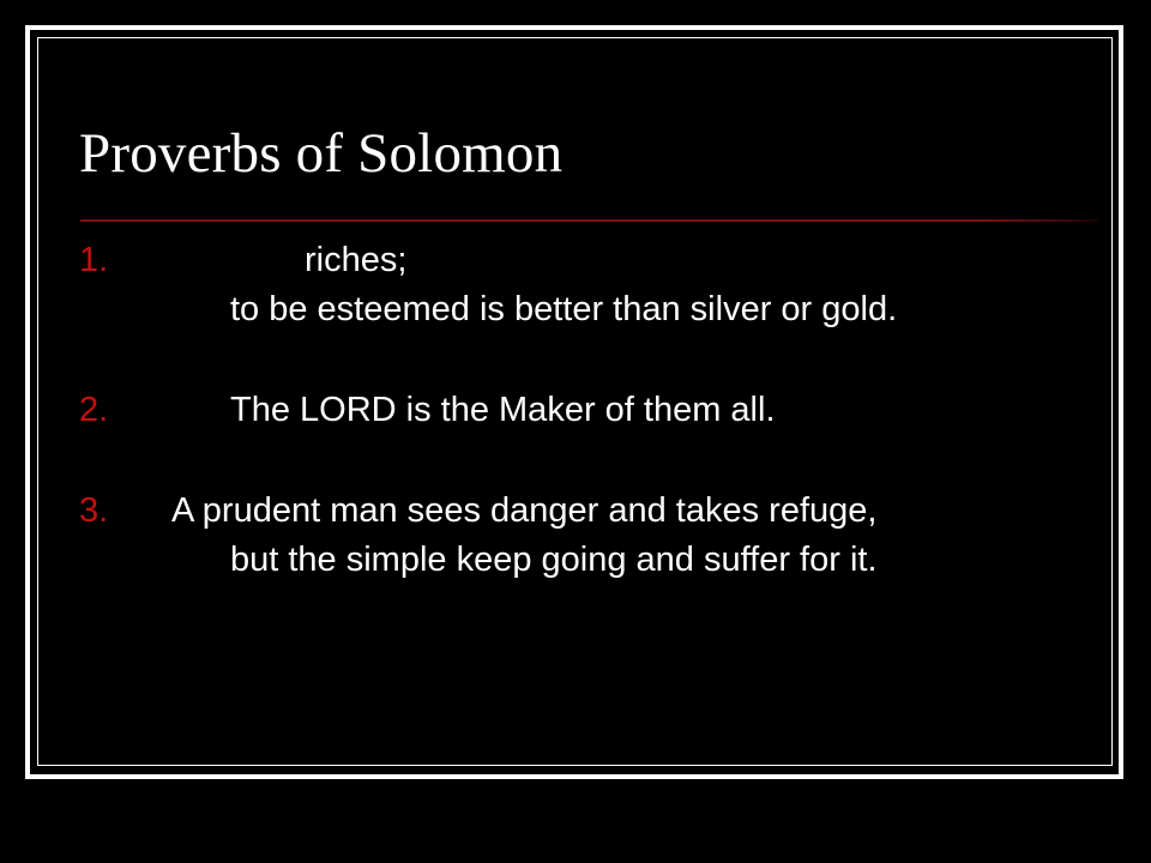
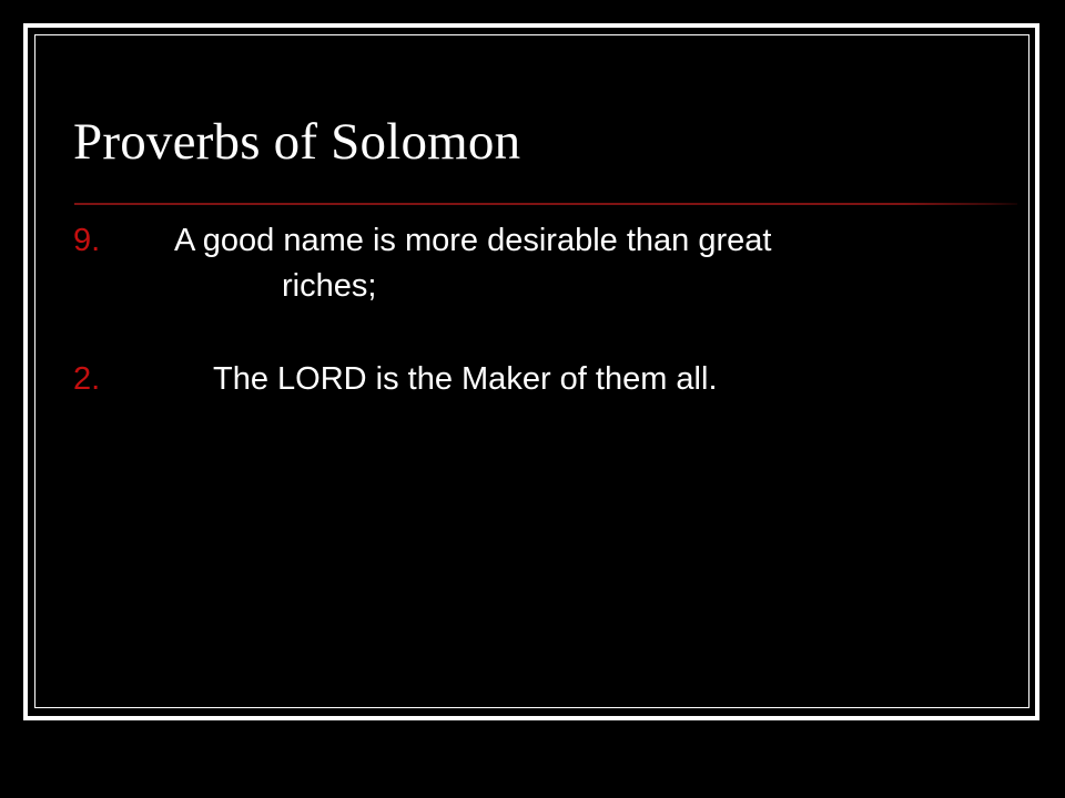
  Proverbs of Solomon
- 1.
+ 9.
+ A good name is more desirable than great
  riches;
- to be esteemed is better than silver or gold.
  2.
  The LORD is the Maker of them all.
- 3.
- A prudent man sees danger and takes refuge,
- but the simple keep going and suffer for it.
